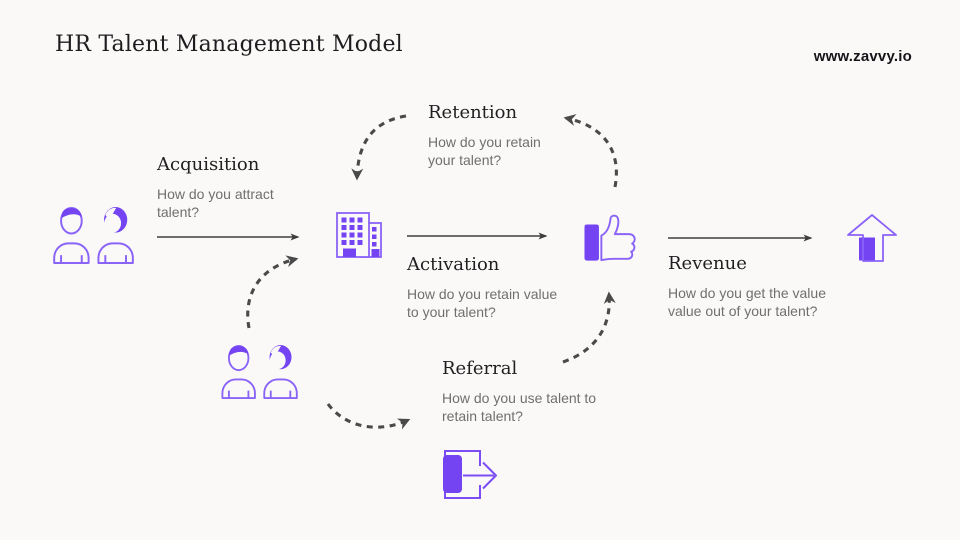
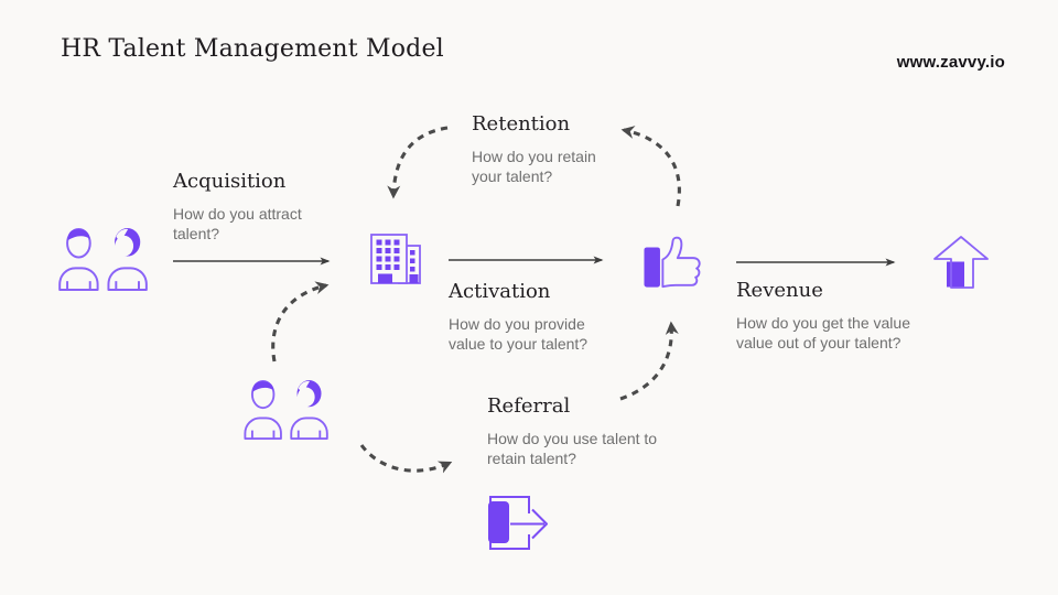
  HR Talent Management Model
  www.zavvy.io
  Acquisition
  How do you attract talent?
  Retention
  How do you retain your talent?
  Activation
- How do you retain value to your talent?
+ How do you provide value to your talent?
  Revenue
  How do you get the value value out of your talent?
  Referral
  How do you use talent to retain talent?
